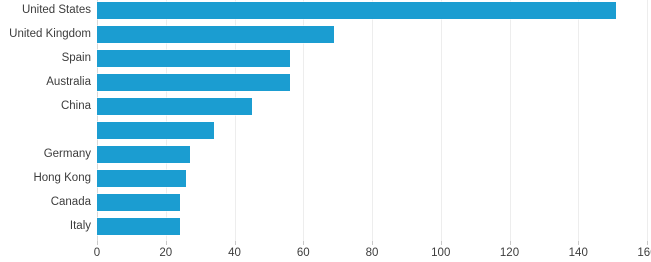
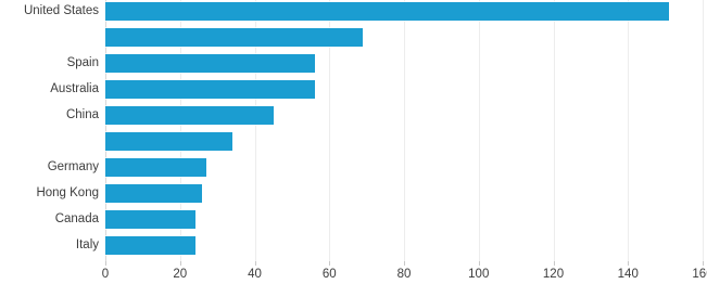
  United States
- United Kingdom
  Spain
  Australia
  China
  Germany
  Hong Kong
  Canada
  Italy
  0
  20
  40
  60
  80
  100
  120
  140
